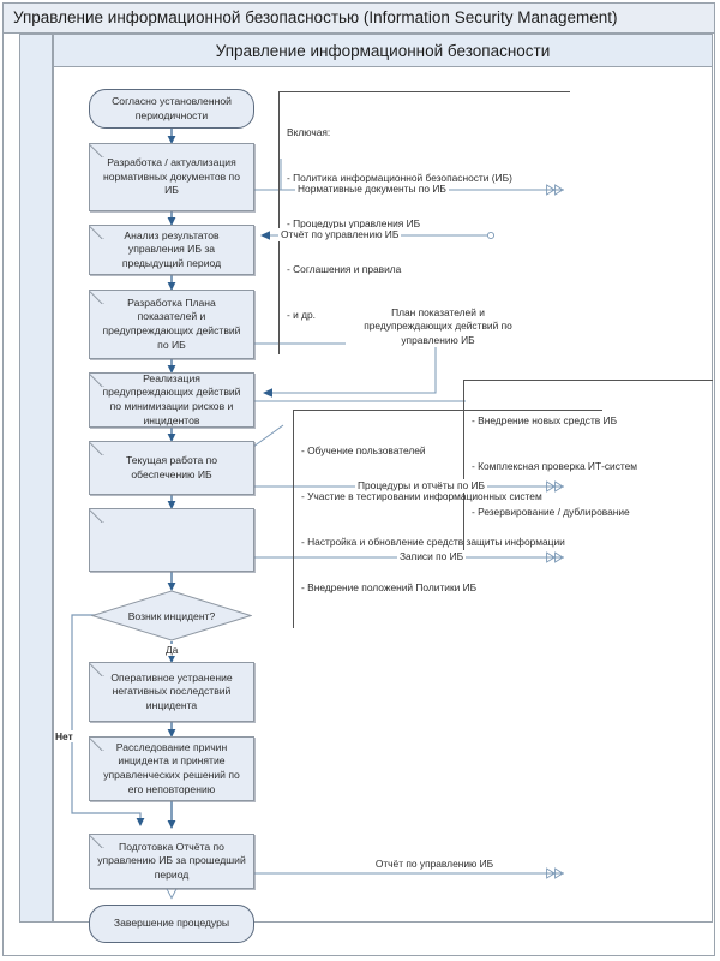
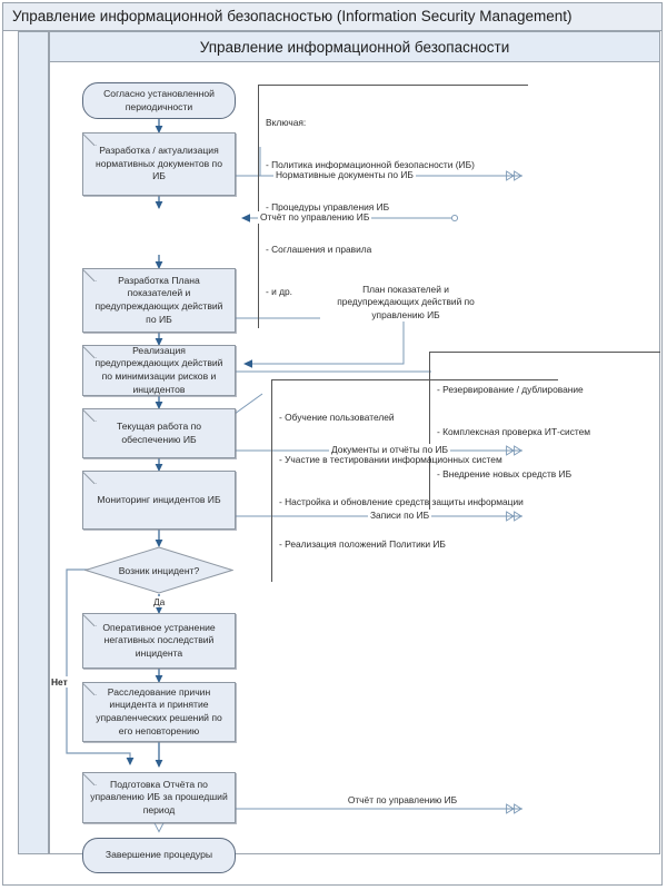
  Управление информационной безопасностью (Information Security Management)
  Управление информационной безопасности
  Согласно установленной периодичности
  Разработка / актуализация нормативных документов по ИБ
- Анализ результатов управления ИБ за предыдущий период
  Разработка Плана показателей и предупреждающих действий по ИБ
  Реализация предупреждающих действий по минимизации рисков и инцидентов
  Текущая работа по обеспечению ИБ
+ Мониторинг инцидентов ИБ
  Возник инцидент?
  Оперативное устранение негативных последствий инцидента
  Расследование причин инцидента и принятие управленческих решений по его неповторению
  Подготовка Отчёта по управлению ИБ за прошедший период
  Завершение процедуры
  Да
  Нет
  Включая:
  - Политика информационной безопасности (ИБ)
  - Процедуры управления ИБ
  - Соглашения и правила
  - и др.
- - Внедрение новых средств ИБ
+ - Резервирование / дублирование
  - Комплексная проверка ИТ-систем
- - Резервирование / дублирование
+ - Внедрение новых средств ИБ
  - Обучение пользователей
  - Участие в тестировании информационных систем
  - Настройка и обновление средств защиты информации
- - Внедрение положений Политики ИБ
+ - Реализация положений Политики ИБ
  Нормативные документы по ИБ
  Отчёт по управлению ИБ
  План показателей и предупреждающих действий по управлению ИБ
- Процедуры и отчёты по ИБ
+ Документы и отчёты по ИБ
  Записи по ИБ
  Отчёт по управлению ИБ
